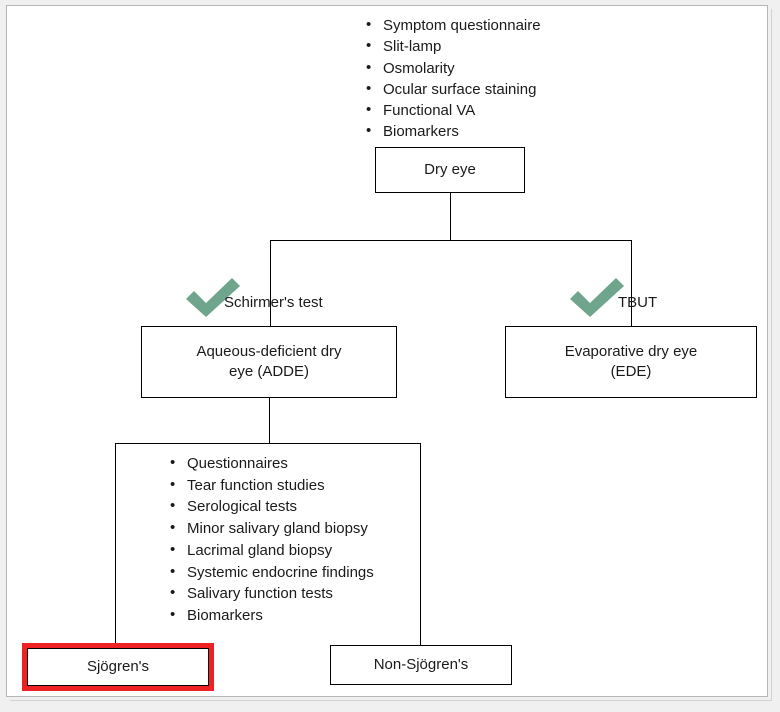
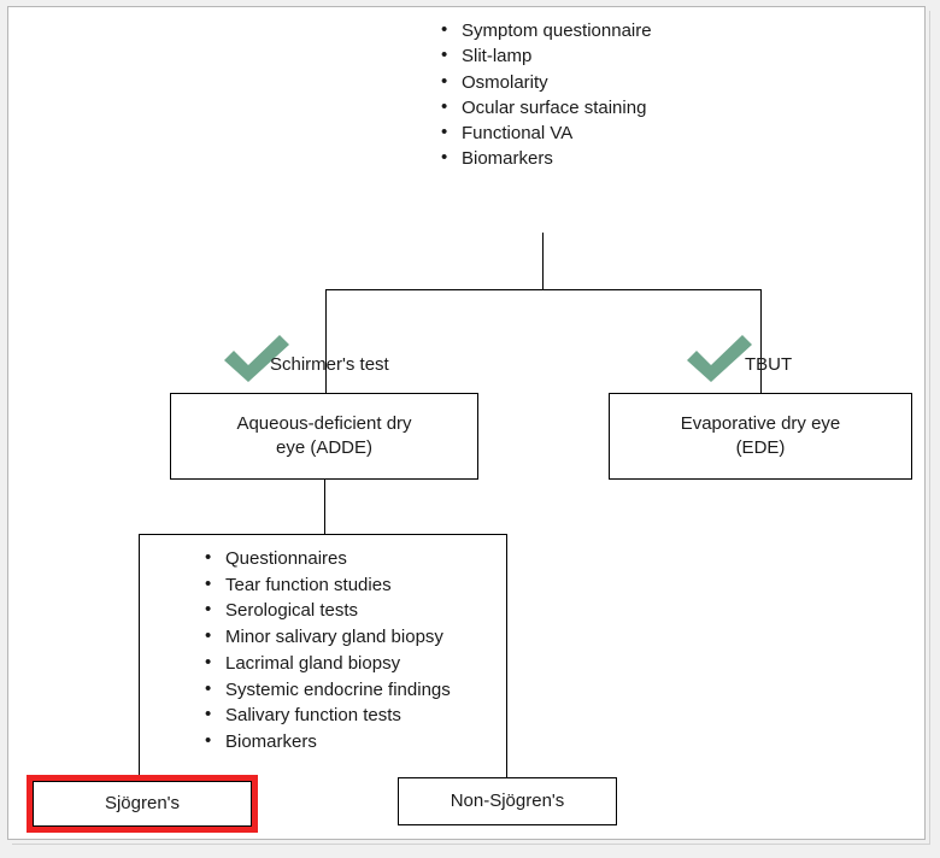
  Symptom questionnaire
  Slit-lamp
  Osmolarity
  Ocular surface staining
  Functional VA
  Biomarkers
- Dry eye
  Schirmer's test
  TBUT
  Aqueous-deficient dry
  eye (ADDE)
  Evaporative dry eye
  (EDE)
  Questionnaires
  Tear function studies
  Serological tests
  Minor salivary gland biopsy
  Lacrimal gland biopsy
  Systemic endocrine findings
  Salivary function tests
  Biomarkers
  Sjögren's
  Non-Sjögren's
